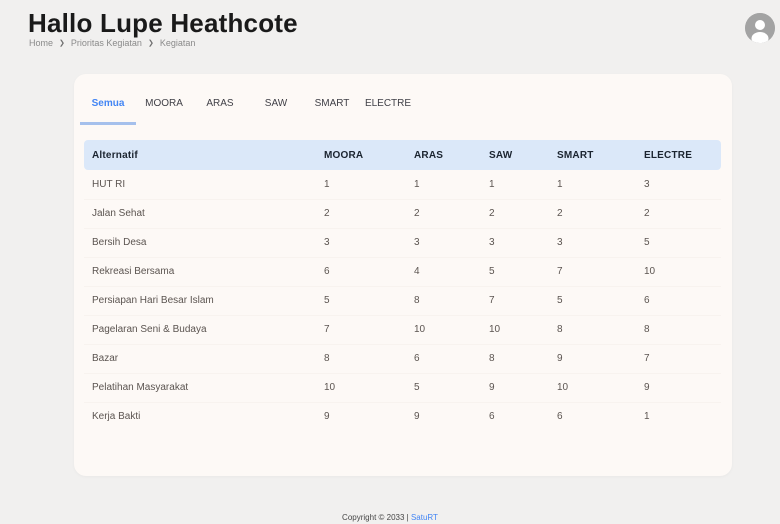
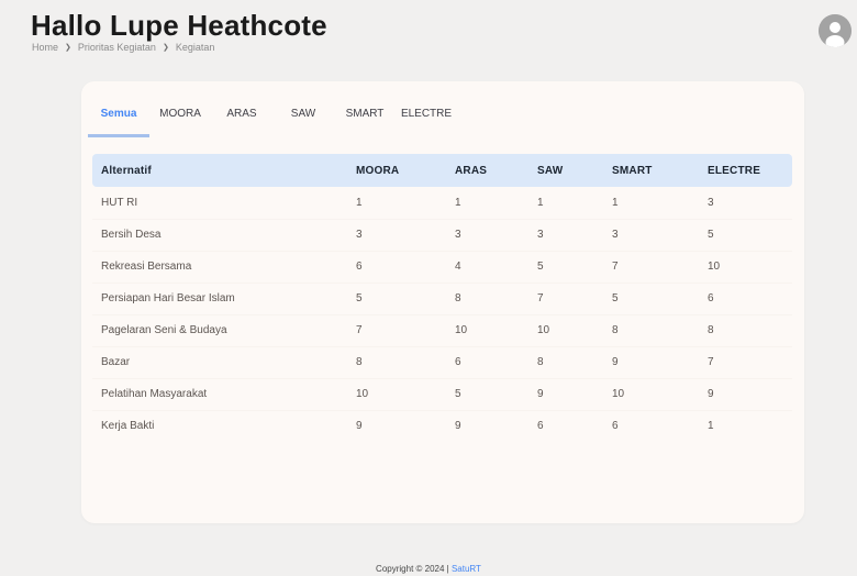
  Hallo Lupe Heathcote
  Home
  Prioritas Kegiatan
  Kegiatan
  Semua
  MOORA
  ARAS
  SAW
  SMART
  ELECTRE
  Alternatif	MOORA	ARAS	SAW	SMART	ELECTRE
  HUT RI	1	1	1	1	3
- Jalan Sehat	2	2	2	2	2
  Bersih Desa	3	3	3	3	5
  Rekreasi Bersama	6	4	5	7	10
  Persiapan Hari Besar Islam	5	8	7	5	6
  Pagelaran Seni & Budaya	7	10	10	8	8
  Bazar	8	6	8	9	7
  Pelatihan Masyarakat	10	5	9	10	9
  Kerja Bakti	9	9	6	6	1
- Copyright © 2033 | SatuRT
+ Copyright © 2024 | SatuRT
